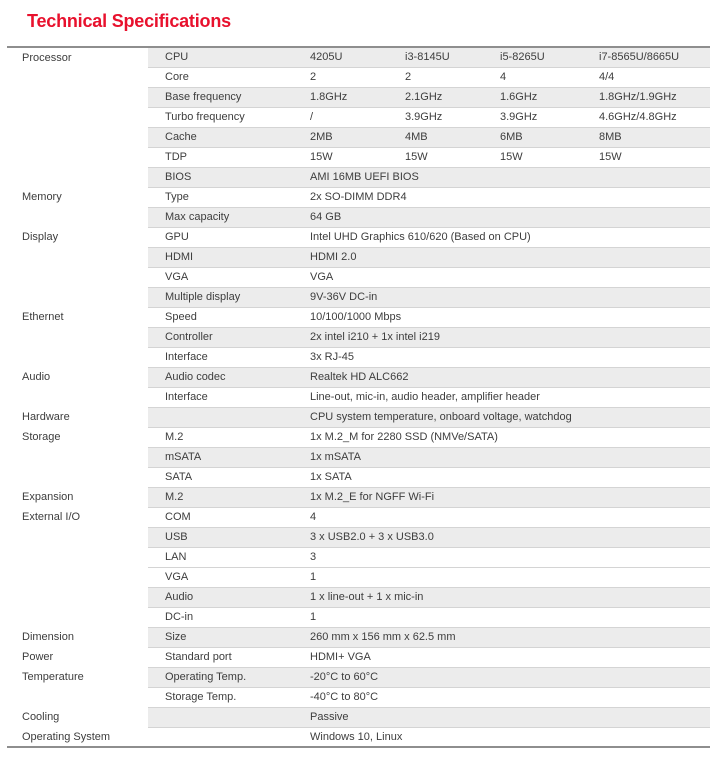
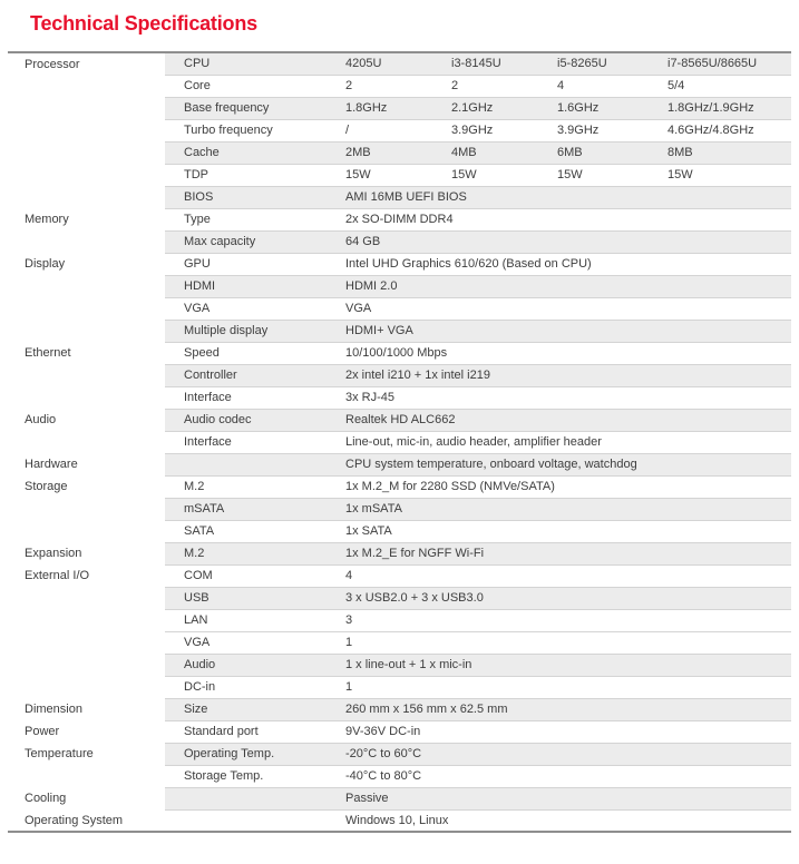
  Technical Specifications
  Processor	CPU	4205U	i3-8145U	i5-8265U	i7-8565U/8665U
- 	Core	2	2	4	4/4
+ 	Core	2	2	4	5/4
  	Base frequency	1.8GHz	2.1GHz	1.6GHz	1.8GHz/1.9GHz
  	Turbo frequency	/	3.9GHz	3.9GHz	4.6GHz/4.8GHz
  	Cache	2MB	4MB	6MB	8MB
  	TDP	15W	15W	15W	15W
  	BIOS	AMI 16MB UEFI BIOS
  Memory	Type	2x SO-DIMM DDR4
  	Max capacity	64 GB
  Display	GPU	Intel UHD Graphics 610/620 (Based on CPU)
  	HDMI	HDMI 2.0
  	VGA	VGA
- 	Multiple display	9V-36V DC-in
+ 	Multiple display	HDMI+ VGA
  Ethernet	Speed	10/100/1000 Mbps
  	Controller	2x intel i210 + 1x intel i219
  	Interface	3x RJ-45
  Audio	Audio codec	Realtek HD ALC662
  	Interface	Line-out, mic-in, audio header, amplifier header
  Hardware		CPU system temperature, onboard voltage, watchdog
  Storage	M.2	1x M.2_M for 2280 SSD (NMVe/SATA)
  	mSATA	1x mSATA
  	SATA	1x SATA
  Expansion	M.2	1x M.2_E for NGFF Wi-Fi
  External I/O	COM	4
  	USB	3 x USB2.0 + 3 x USB3.0
  	LAN	3
  	VGA	1
  	Audio	1 x line-out + 1 x mic-in
  	DC-in	1
  Dimension	Size	260 mm x 156 mm x 62.5 mm
- Power	Standard port	HDMI+ VGA
+ Power	Standard port	9V-36V DC-in
  Temperature	Operating Temp.	-20°C to 60°C
  	Storage Temp.	-40°C to 80°C
  Cooling		Passive
  Operating System		Windows 10, Linux
